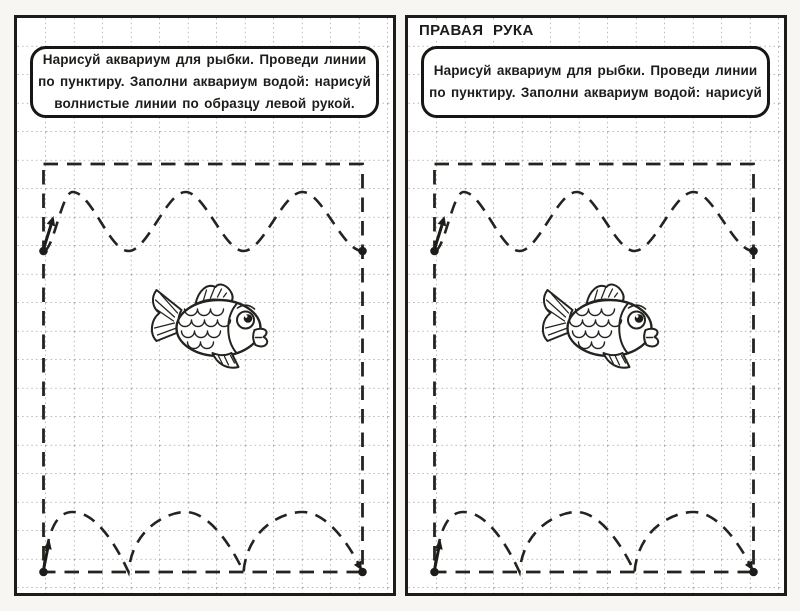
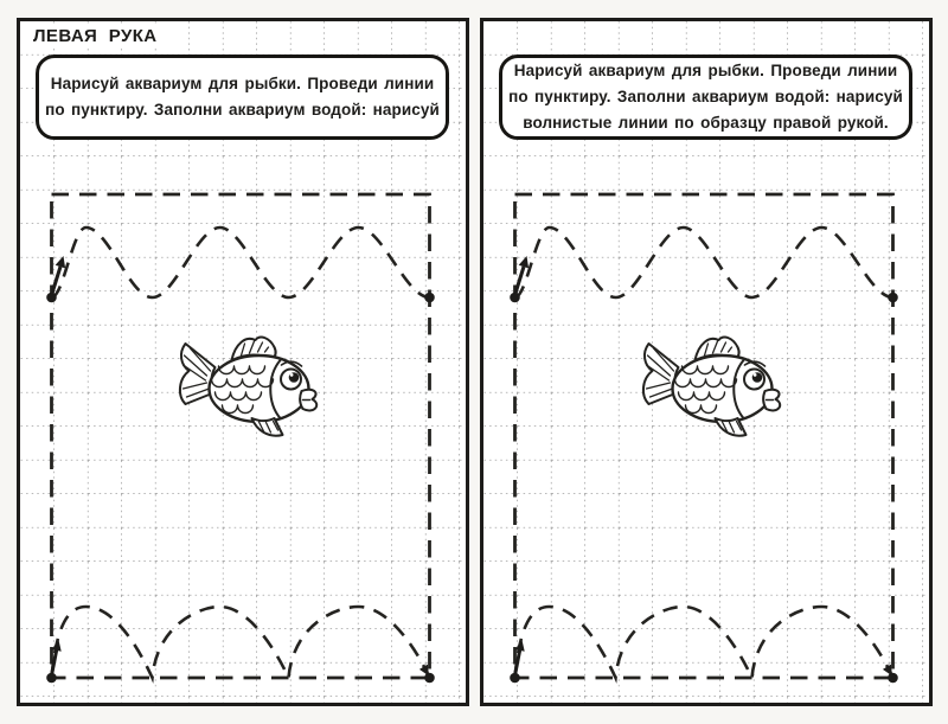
+ ЛЕВАЯ РУКА
  Нарисуй аквариум для рыбки. Проведи линии
  по пунктиру. Заполни аквариум водой: нарисуй
- волнистые линии по образцу левой рукой.
- ПРАВАЯ РУКА
  Нарисуй аквариум для рыбки. Проведи линии
  по пунктиру. Заполни аквариум водой: нарисуй
+ волнистые линии по образцу правой рукой.
